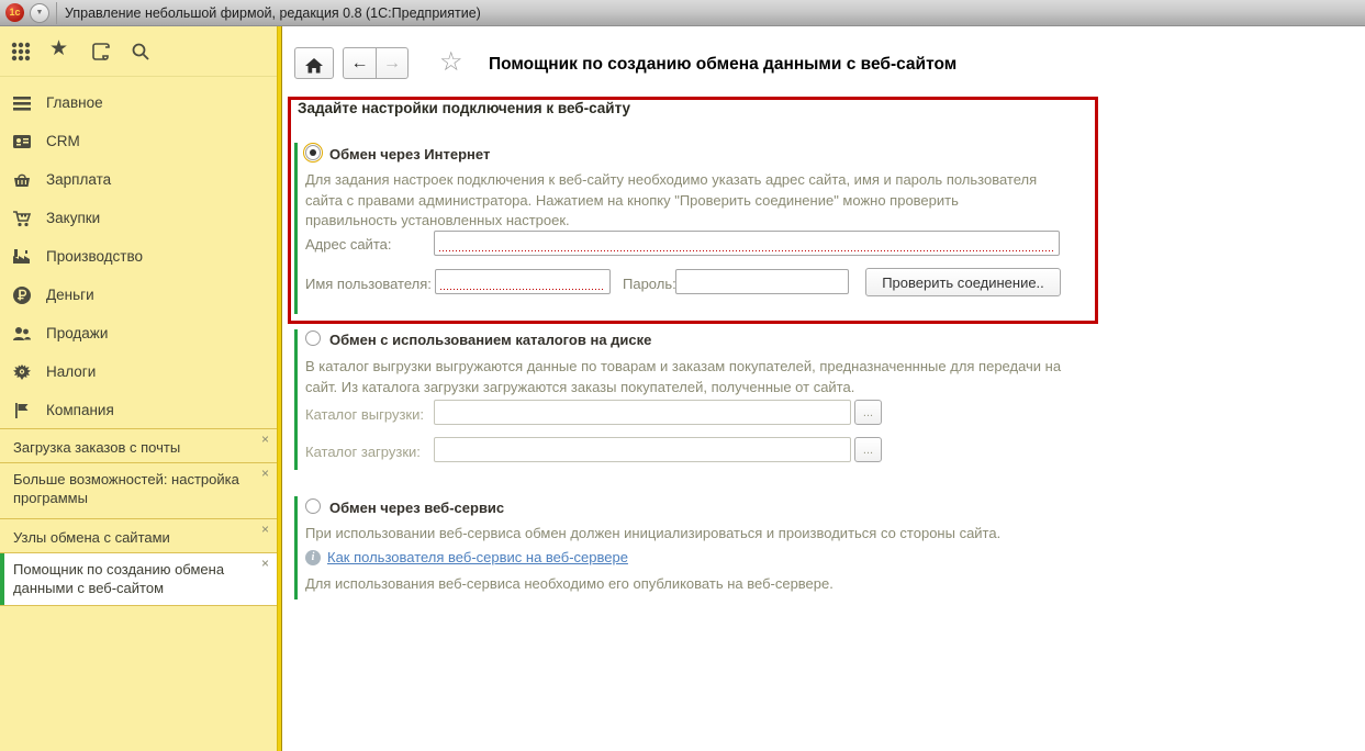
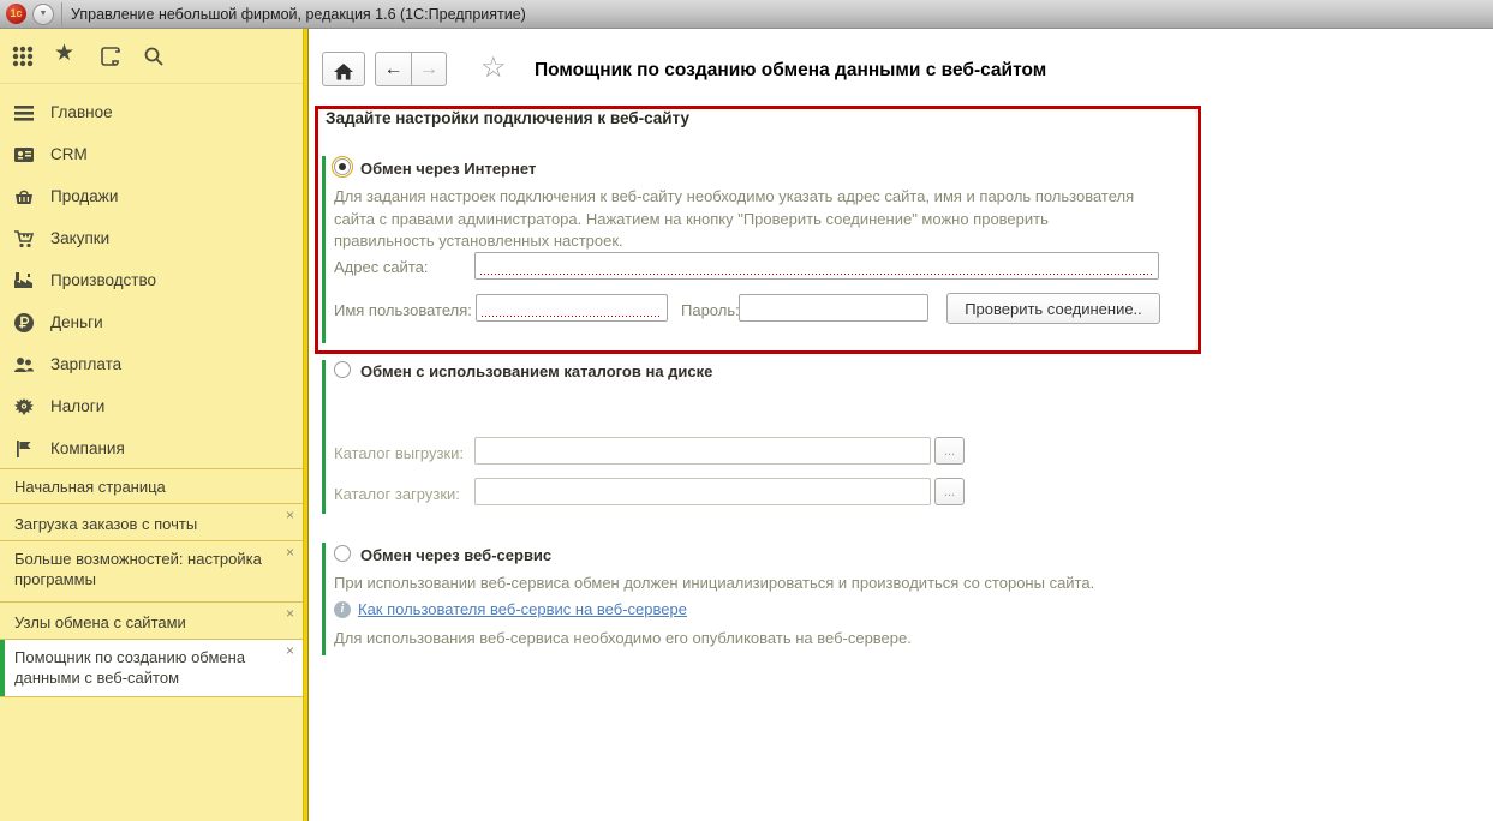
  1с
- Управление небольшой фирмой, редакция 0.8 (1С:Предприятие)
+ Управление небольшой фирмой, редакция 1.6 (1С:Предприятие)
  ★
  Главное
  CRM
- Зарплата
+ Продажи
  Закупки
  Производство
  Деньги
- Продажи
+ Зарплата
  Налоги
  Компания
+ Начальная страница
  Загрузка заказов с почты
  ×
  Больше возможностей: настройка программы
  ×
  Узлы обмена с сайтами
  ×
  Помощник по созданию обмена данными с веб-сайтом
  ×
  ←
  →
  ☆
  Помощник по созданию обмена данными с веб-сайтом
  Задайте настройки подключения к веб-сайту
  Обмен через Интернет
  Для задания настроек подключения к веб-сайту необходимо указать адрес сайта, имя и пароль пользователя сайта с правами администратора. Нажатием на кнопку "Проверить соединение" можно проверить правильность установленных настроек.
  Адрес сайта:
  Имя пользователя:
  Пароль:
  Проверить соединение..
  Обмен с использованием каталогов на диске
- В каталог выгрузки выгружаются данные по товарам и заказам покупателей, предназначеннные для передачи на сайт. Из каталога загрузки загружаются заказы покупателей, полученные от сайта.
  Каталог выгрузки:
  ...
  Каталог загрузки:
  ...
  Обмен через веб-сервис
  При использовании веб-сервиса обмен должен инициализироваться и производиться со стороны сайта.
  i
  Как пользователя веб-сервис на веб-сервере
  Для использования веб-сервиса необходимо его опубликовать на веб-сервере.
